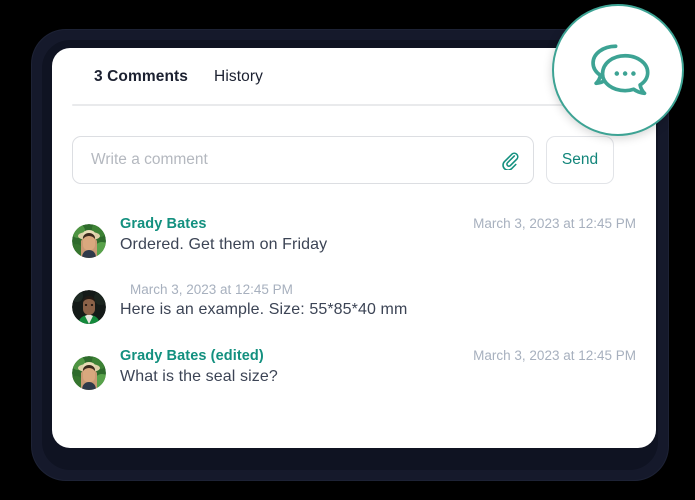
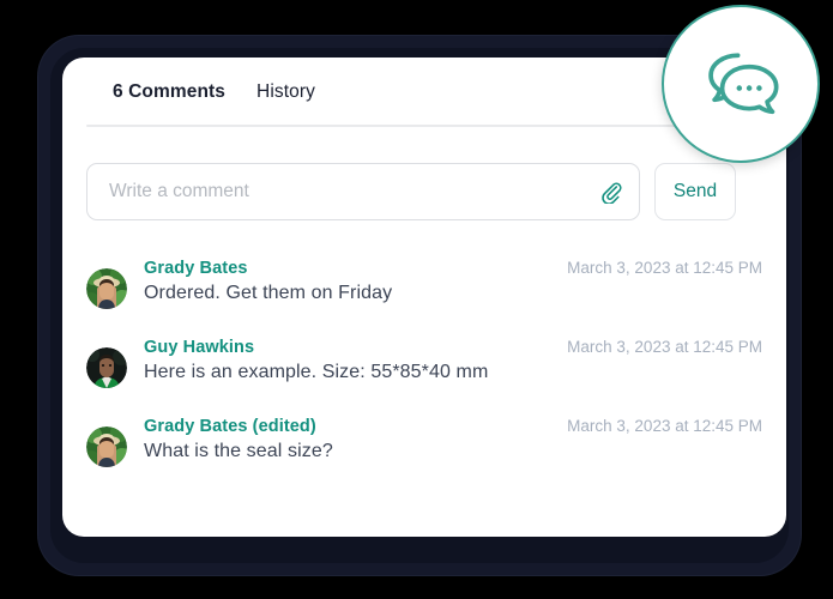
- 3 Comments
+ 6 Comments
  History
  Write a comment
  Send
  Grady Bates
  March 3, 2023 at 12:45 PM
  Ordered. Get them on Friday
+ Guy Hawkins
  March 3, 2023 at 12:45 PM
  Here is an example. Size: 55*85*40 mm
  Grady Bates (edited)
  March 3, 2023 at 12:45 PM
  What is the seal size?
